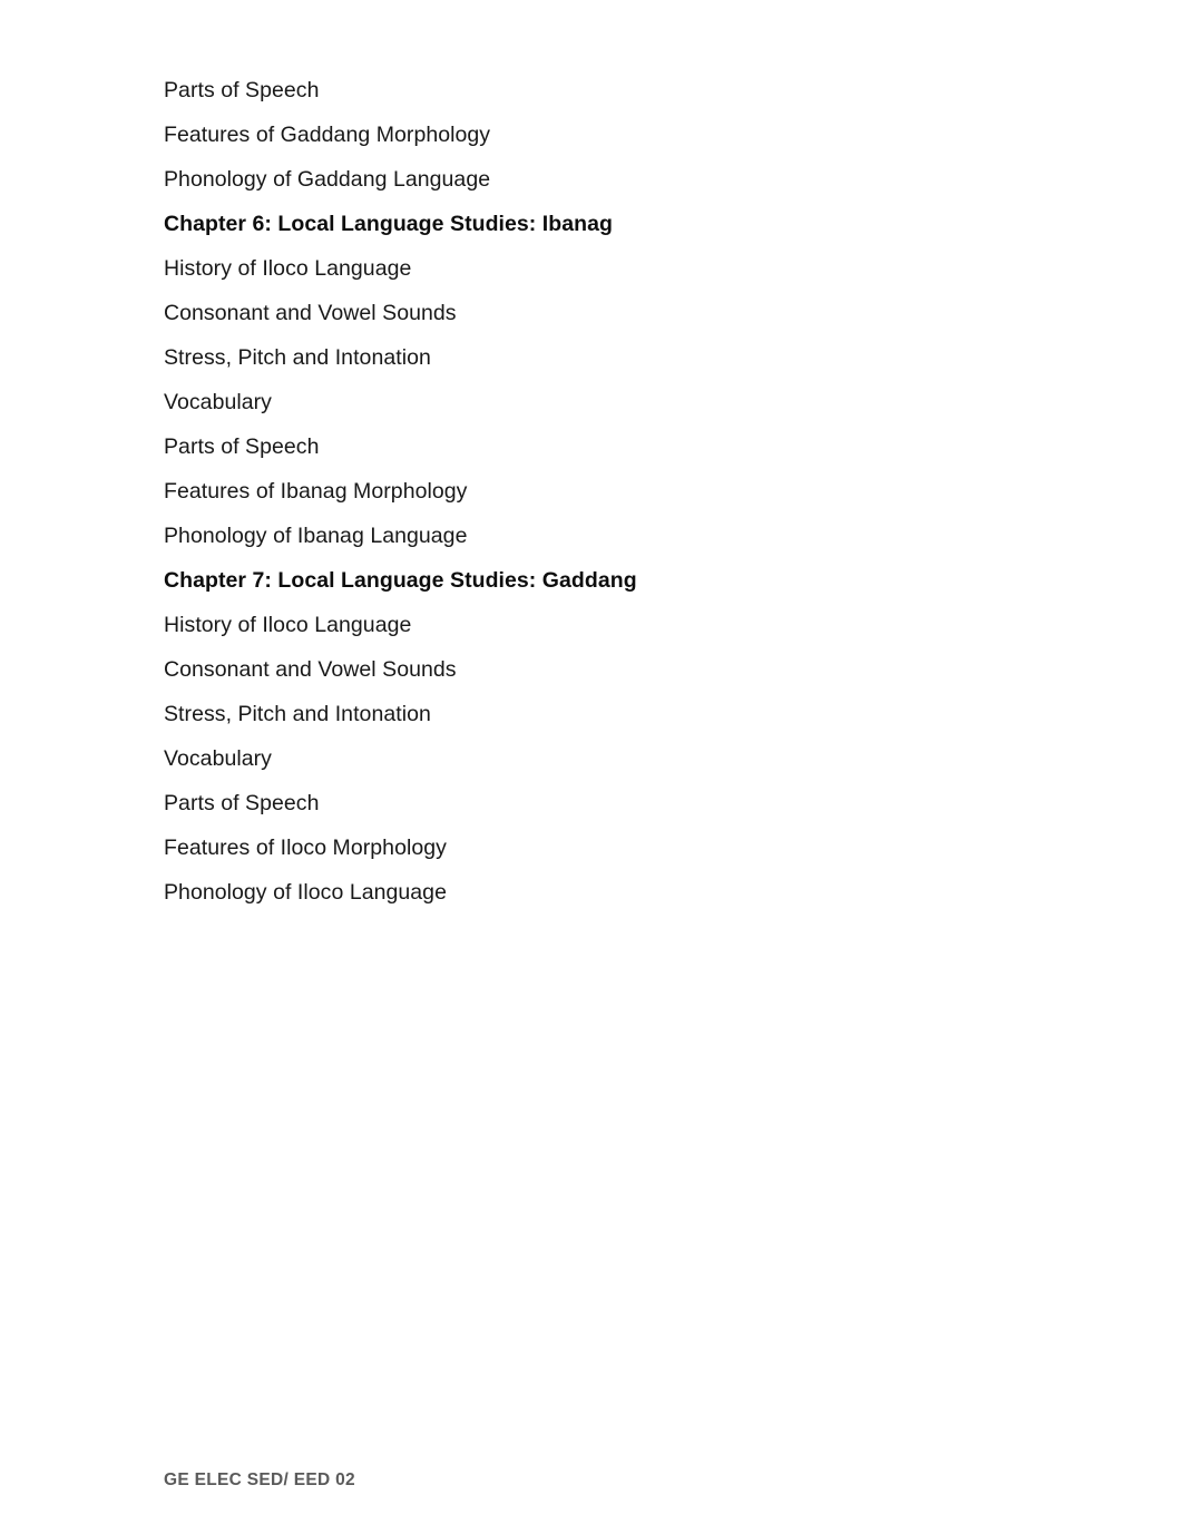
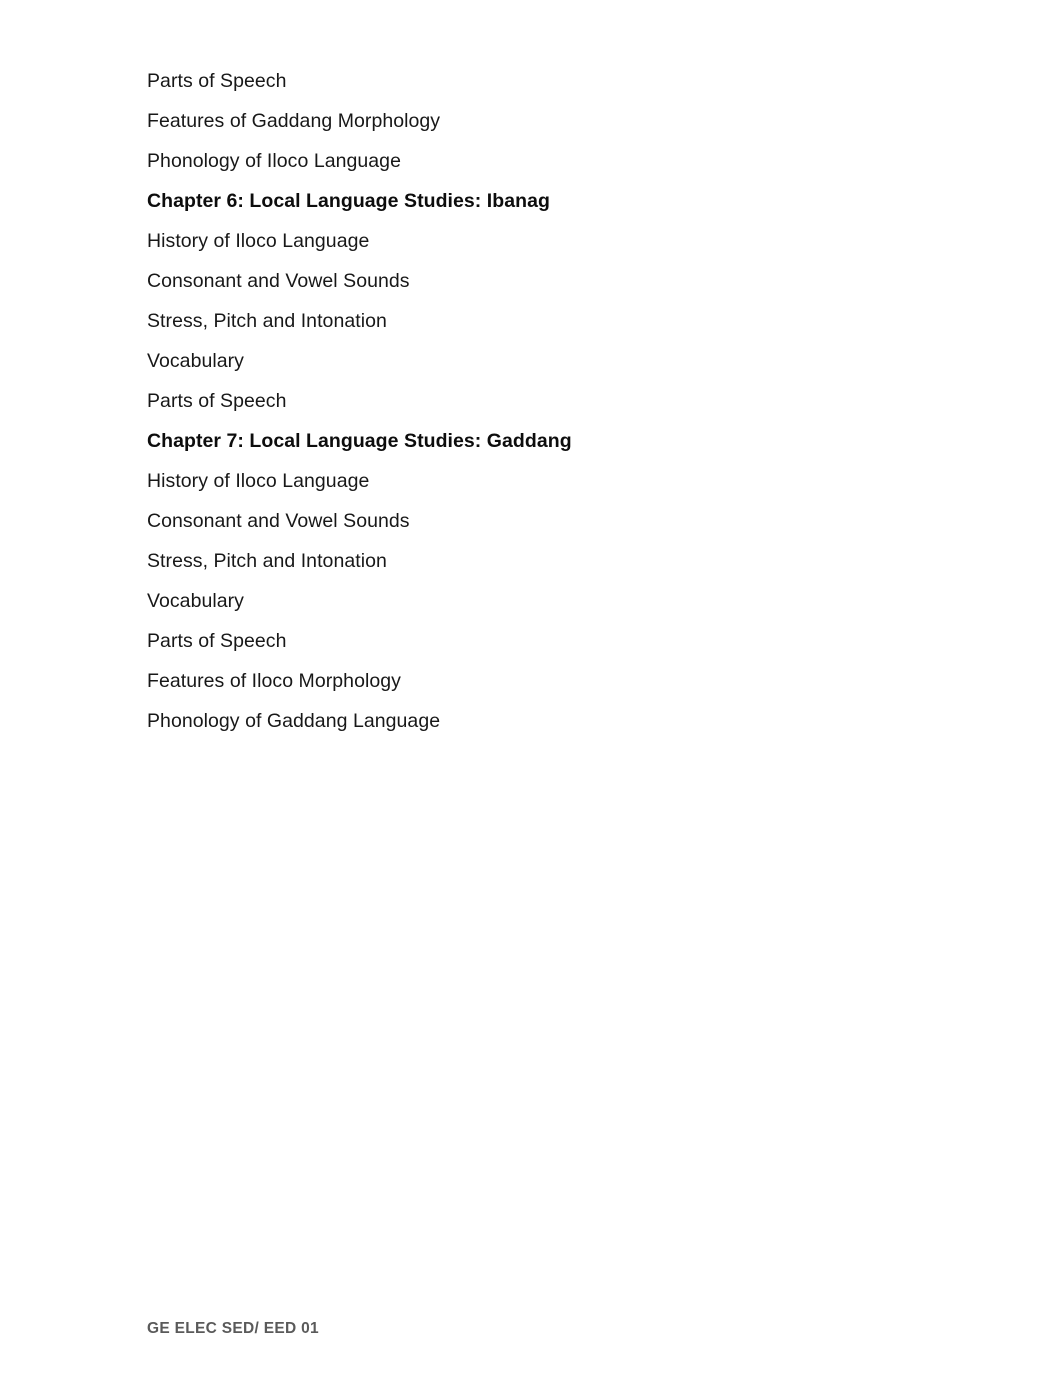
  Parts of Speech
  Features of Gaddang Morphology
- Phonology of Gaddang Language
+ Phonology of Iloco Language
  Chapter 6: Local Language Studies: Ibanag
  History of Iloco Language
  Consonant and Vowel Sounds
  Stress, Pitch and Intonation
  Vocabulary
  Parts of Speech
- Features of Ibanag Morphology
- Phonology of Ibanag Language
  Chapter 7: Local Language Studies: Gaddang
  History of Iloco Language
  Consonant and Vowel Sounds
  Stress, Pitch and Intonation
  Vocabulary
  Parts of Speech
  Features of Iloco Morphology
- Phonology of Iloco Language
+ Phonology of Gaddang Language
- GE ELEC SED/ EED 02
+ GE ELEC SED/ EED 01
